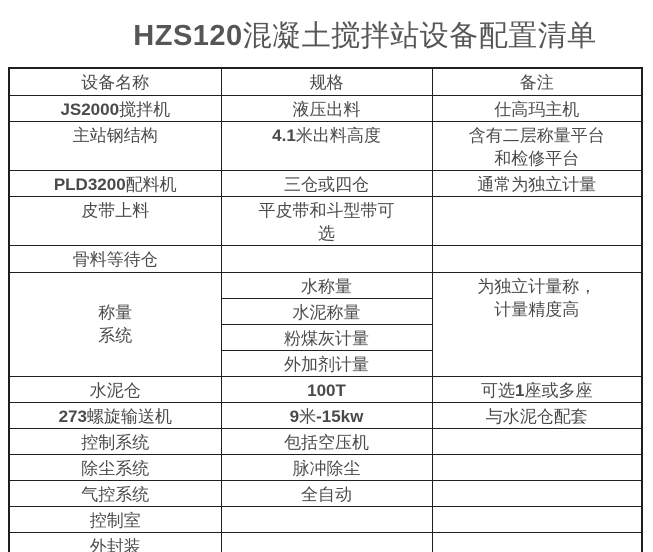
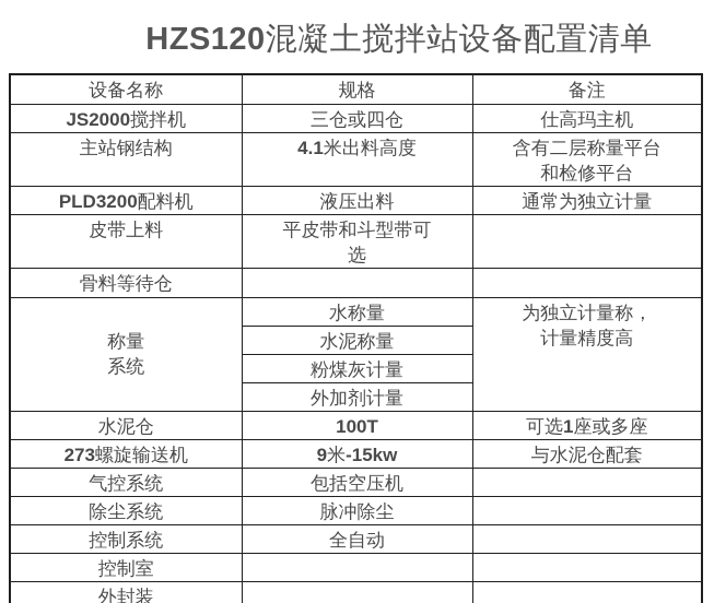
  HZS120混凝土搅拌站设备配置清单
  设备名称	规格	备注
- JS2000搅拌机	液压出料	仕高玛主机
+ JS2000搅拌机	三仓或四仓	仕高玛主机
  主站钢结构	4.1米出料高度	含有二层称量平台 和检修平台
- PLD3200配料机	三仓或四仓	通常为独立计量
+ PLD3200配料机	液压出料	通常为独立计量
  皮带上料	平皮带和斗型带可 选
  骨料等待仓
  称量 系统	水称量	为独立计量称， 计量精度高
  水泥称量
  粉煤灰计量
  外加剂计量
  水泥仓	100T	可选1座或多座
  273螺旋输送机	9米-15kw	与水泥仓配套
- 控制系统	包括空压机
+ 气控系统	包括空压机
  除尘系统	脉冲除尘
- 气控系统	全自动
+ 控制系统	全自动
  控制室
  外封装
